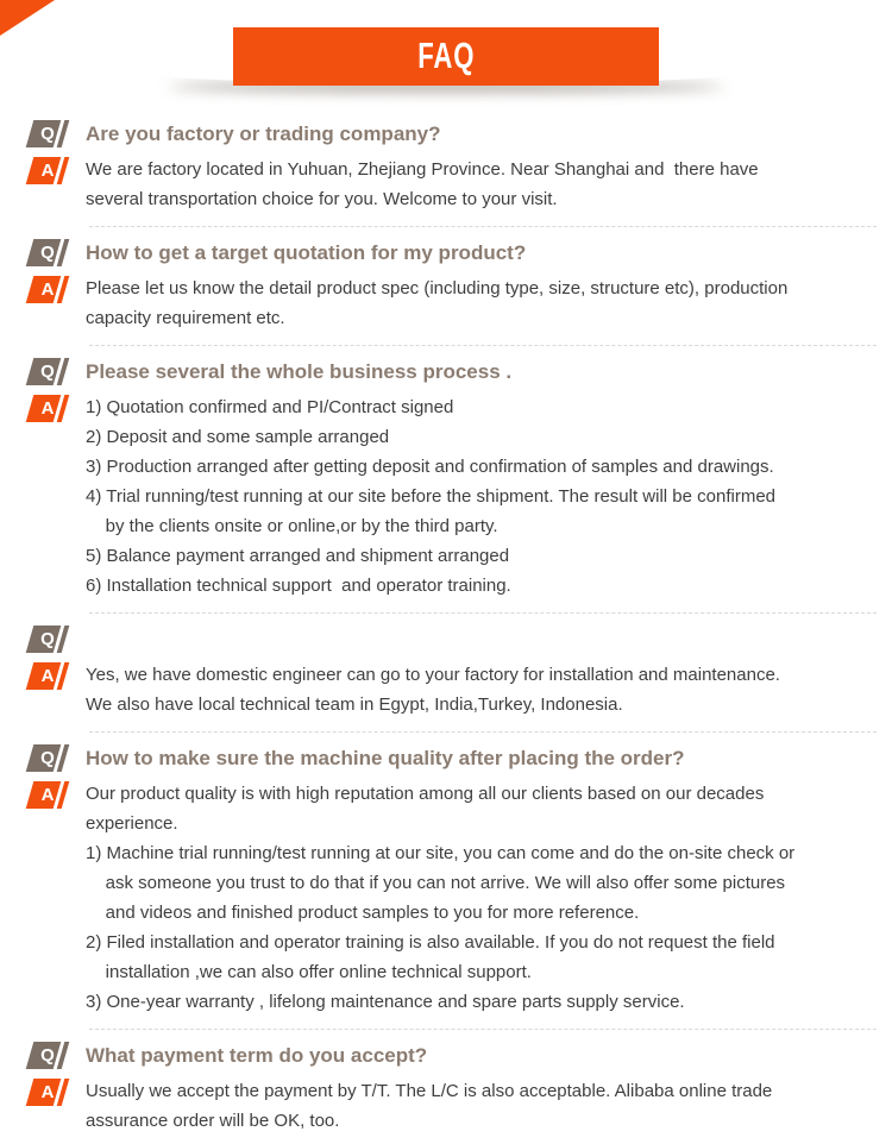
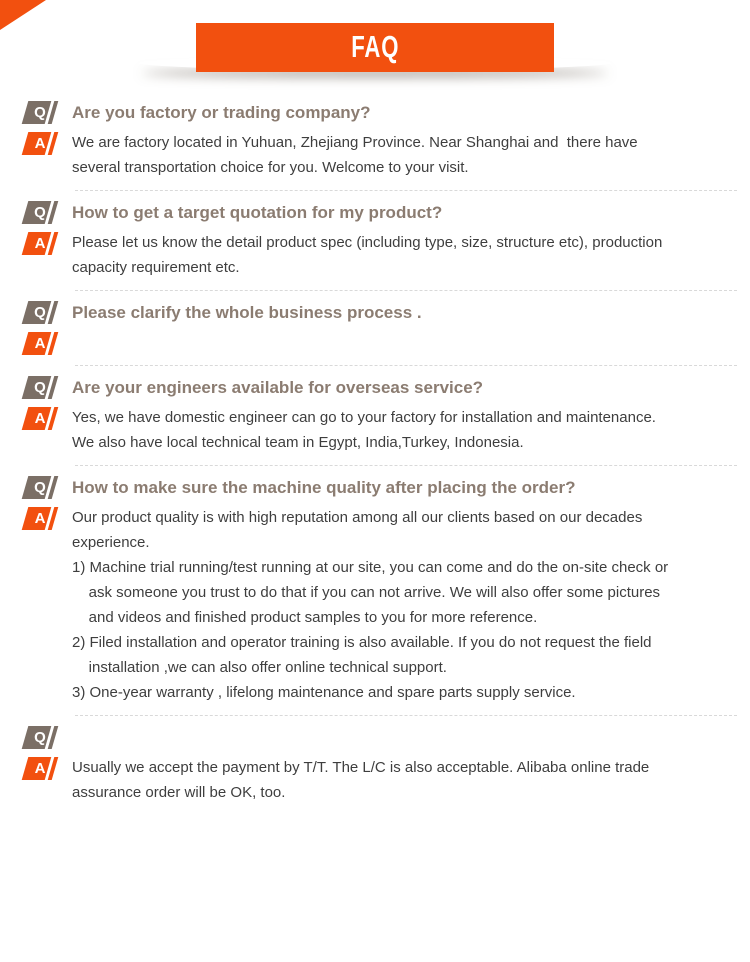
  FAQ
  Q
  Are you factory or trading company?
  A
  We are factory located in Yuhuan, Zhejiang Province. Near Shanghai and there have
  several transportation choice for you. Welcome to your visit.
  Q
  How to get a target quotation for my product?
  A
  Please let us know the detail product spec (including type, size, structure etc), production
  capacity requirement etc.
  Q
- Please several the whole business process .
+ Please clarify the whole business process .
  A
- 1) Quotation confirmed and PI/Contract signed
- 2) Deposit and some sample arranged
- 3) Production arranged after getting deposit and confirmation of samples and drawings.
- 4) Trial running/test running at our site before the shipment. The result will be confirmed
- by the clients onsite or online,or by the third party.
- 5) Balance payment arranged and shipment arranged
- 6) Installation technical support and operator training.
  Q
+ Are your engineers available for overseas service?
  A
  Yes, we have domestic engineer can go to your factory for installation and maintenance.
  We also have local technical team in Egypt, India,Turkey, Indonesia.
  Q
  How to make sure the machine quality after placing the order?
  A
  Our product quality is with high reputation among all our clients based on our decades
  experience.
  1) Machine trial running/test running at our site, you can come and do the on-site check or
  ask someone you trust to do that if you can not arrive. We will also offer some pictures
  and videos and finished product samples to you for more reference.
  2) Filed installation and operator training is also available. If you do not request the field
  installation ,we can also offer online technical support.
  3) One-year warranty , lifelong maintenance and spare parts supply service.
  Q
- What payment term do you accept?
  A
  Usually we accept the payment by T/T. The L/C is also acceptable. Alibaba online trade
  assurance order will be OK, too.
